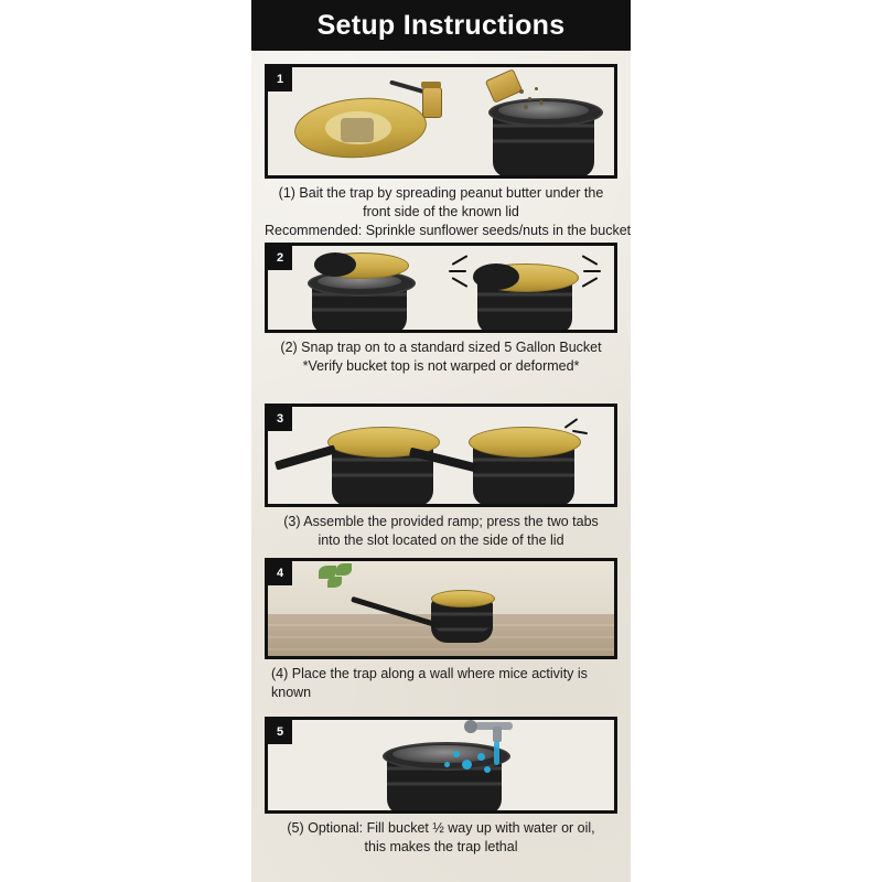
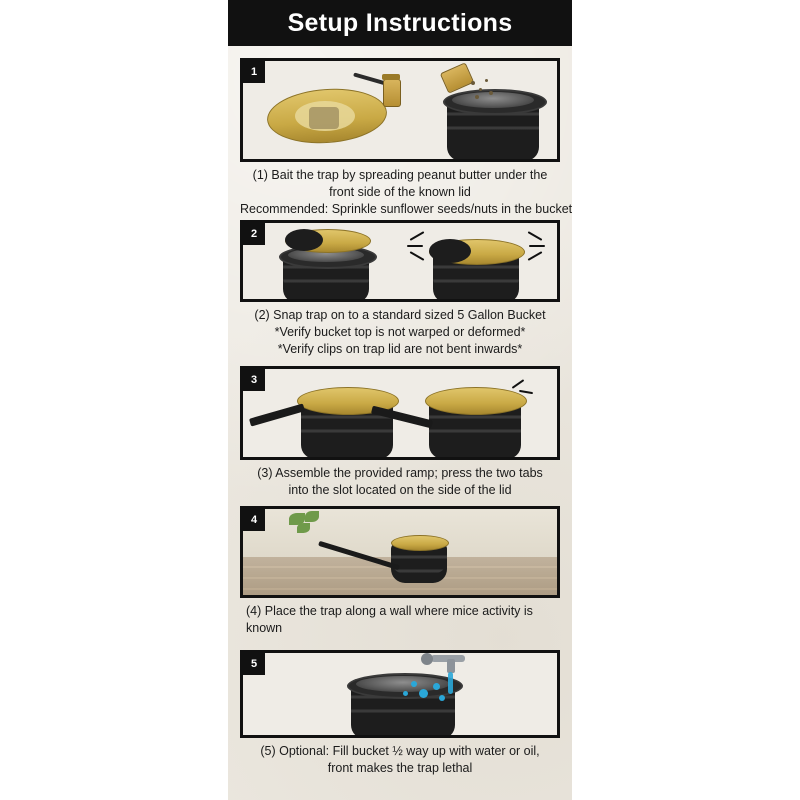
  Setup Instructions
  1
  (1) Bait the trap by spreading peanut butter under the
  front side of the known lid
  Recommended: Sprinkle sunflower seeds/nuts in the bucket
  2
  (2) Snap trap on to a standard sized 5 Gallon Bucket
  *Verify bucket top is not warped or deformed*
+ *Verify clips on trap lid are not bent inwards*
  3
  (3) Assemble the provided ramp; press the two tabs
  into the slot located on the side of the lid
  4
  (4) Place the trap along a wall where mice activity is
  known
  5
  (5) Optional: Fill bucket ½ way up with water or oil,
- this makes the trap lethal
+ front makes the trap lethal
